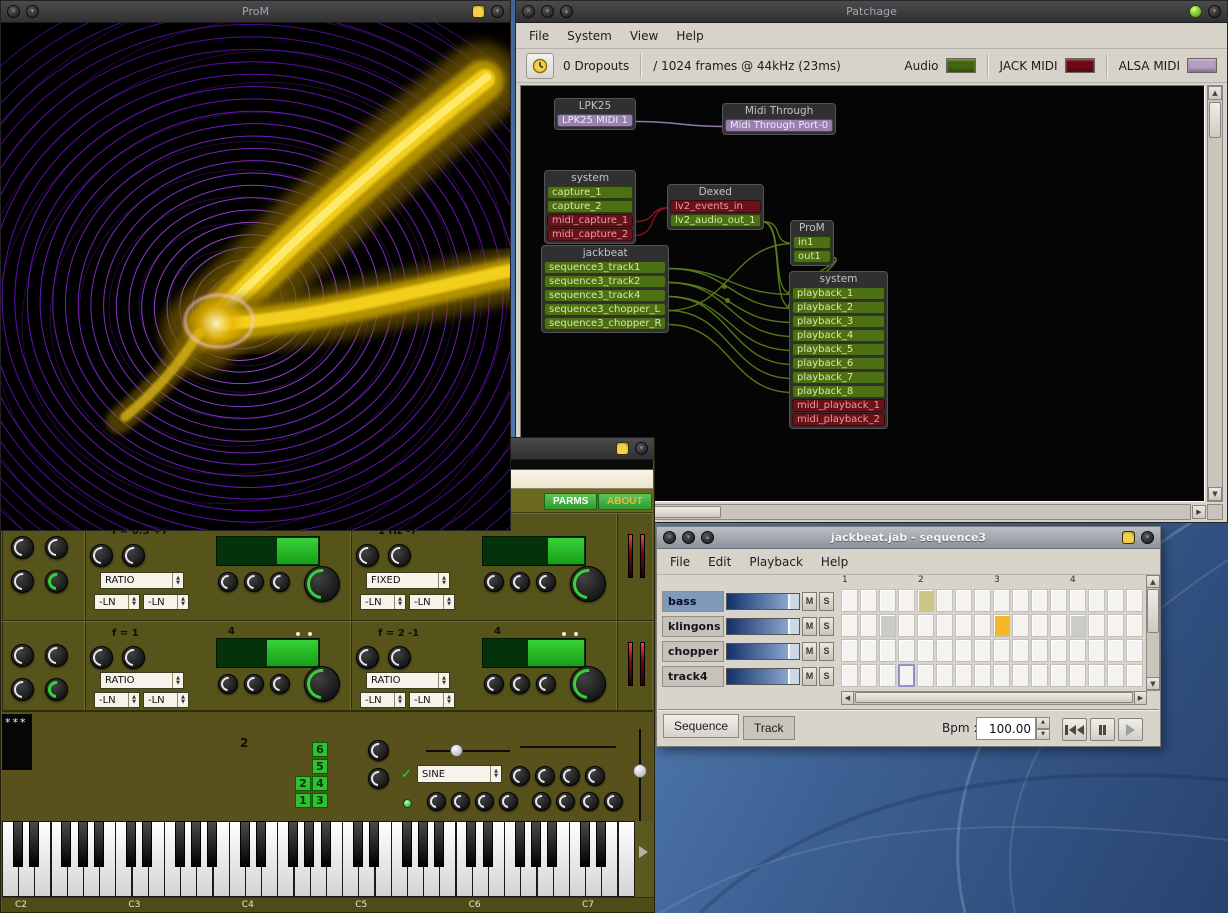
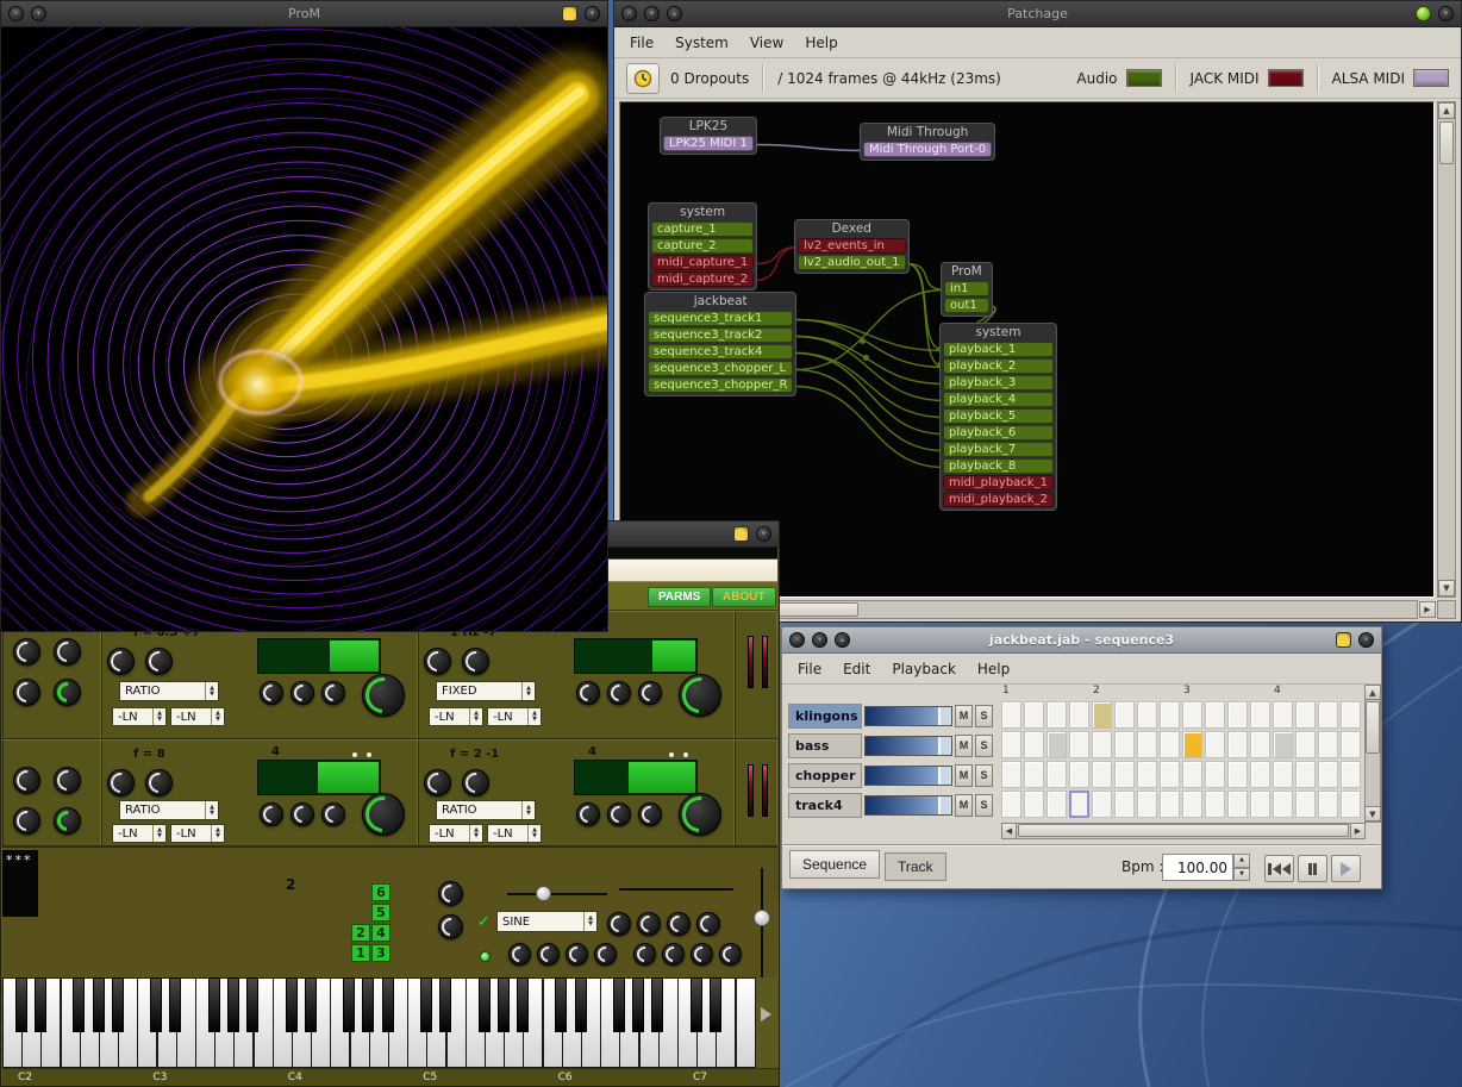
  ✕
  ▾
  ▴
  Patchage
  ▾
  File
  System
  View
  Help
  0 Dropouts
  / 1024 frames @ 44kHz (23ms)
  Audio
  JACK MIDI
  ALSA MIDI
  LPK25
  LPK25 MIDI 1
  Midi Through
  Midi Through Port-0
  system
  capture_1
  capture_2
  midi_capture_1
  midi_capture_2
  Dexed
  lv2_events_in
  lv2_audio_out_1
  ProM
  in1
  out1
  jackbeat
  sequence3_track1
  sequence3_track2
  sequence3_track4
  sequence3_chopper_L
  sequence3_chopper_R
  system
  playback_1
  playback_2
  playback_3
  playback_4
  playback_5
  playback_6
  playback_7
  playback_8
  midi_playback_1
  midi_playback_2
  ▶
  ▲
  ▼
  ▾
  PARMS
  ABOUT
  f = 0.5 +7
  RATIO
  -LN
  -LN
  1 Hz -7
  FIXED
  -LN
  -LN
- f = 1
+ f = 8
  RATIO
  -LN
  -LN
  4
  f = 2 -1
  RATIO
  -LN
  -LN
  4
  ***
  2
  6
  5
  2
  4
  1
  3
  ✓
  SINE
  C2
  C3
  C4
  C5
  C6
  C7
  ✕
  ▾
  ProM
  ▾
  ✕
  ▾
  ▴
  jackbeat.jab - sequence3
  ▾
  File
  Edit
  Playback
  Help
  1
  2
  3
  4
- bass
+ klingons
  M
  S
- klingons
+ bass
  M
  S
  chopper
  M
  S
  track4
  M
  S
  ▲
  ▼
  ◀
  ▶
  Sequence
  Track
  Bpm
  100.00
